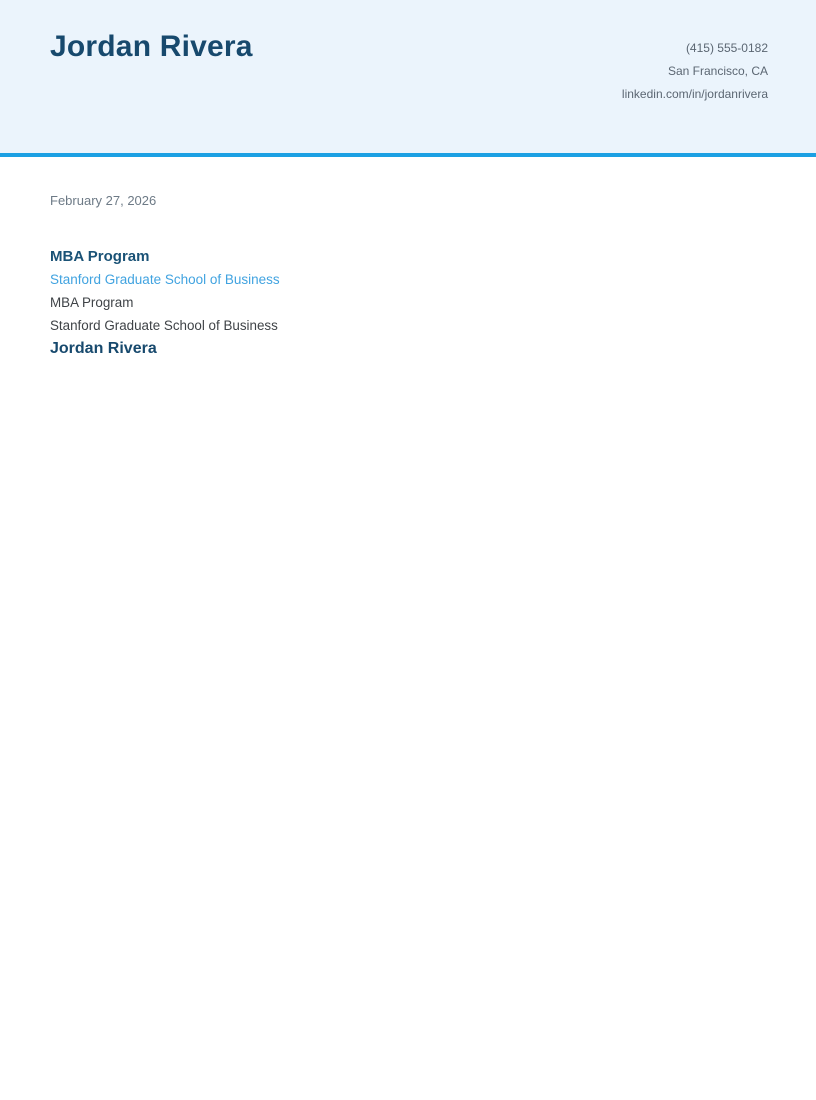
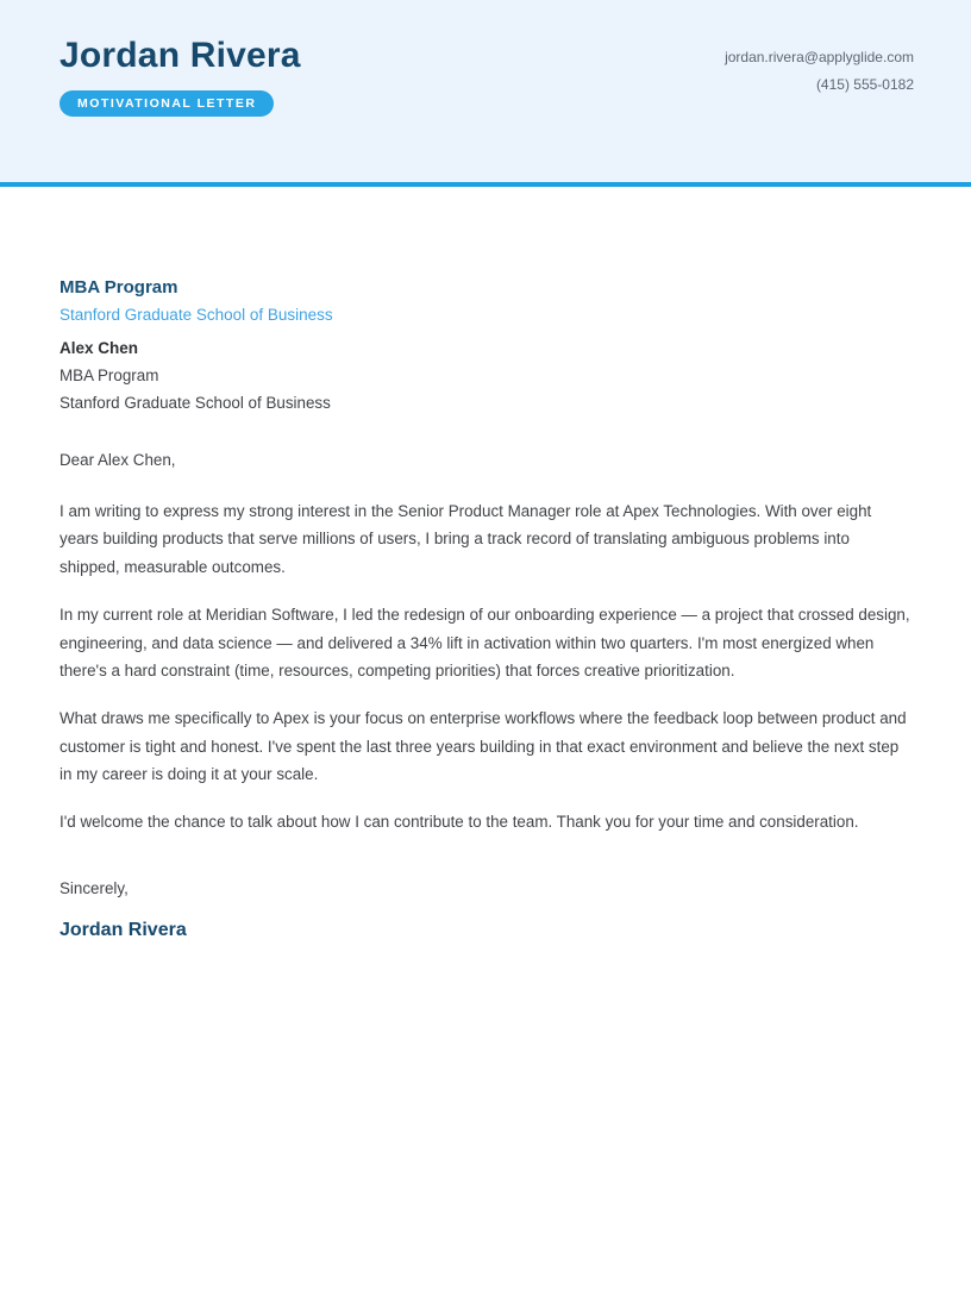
  Jordan Rivera
+ MOTIVATIONAL LETTER
+ jordan.rivera@applyglide.com
  (415) 555-0182
- San Francisco, CA
- linkedin.com/in/jordanrivera
- February 27, 2026
  MBA Program
  Stanford Graduate School of Business
+ Alex Chen
  MBA Program
  Stanford Graduate School of Business
+ Dear Alex Chen,
+ I am writing to express my strong interest in the Senior Product Manager role at Apex Technologies. With over eight years building products that serve millions of users, I bring a track record of translating ambiguous problems into shipped, measurable outcomes.
+ In my current role at Meridian Software, I led the redesign of our onboarding experience — a project that crossed design, engineering, and data science — and delivered a 34% lift in activation within two quarters. I'm most energized when there's a hard constraint (time, resources, competing priorities) that forces creative prioritization.
+ What draws me specifically to Apex is your focus on enterprise workflows where the feedback loop between product and customer is tight and honest. I've spent the last three years building in that exact environment and believe the next step in my career is doing it at your scale.
+ I'd welcome the chance to talk about how I can contribute to the team. Thank you for your time and consideration.
+ Sincerely,
  Jordan Rivera
